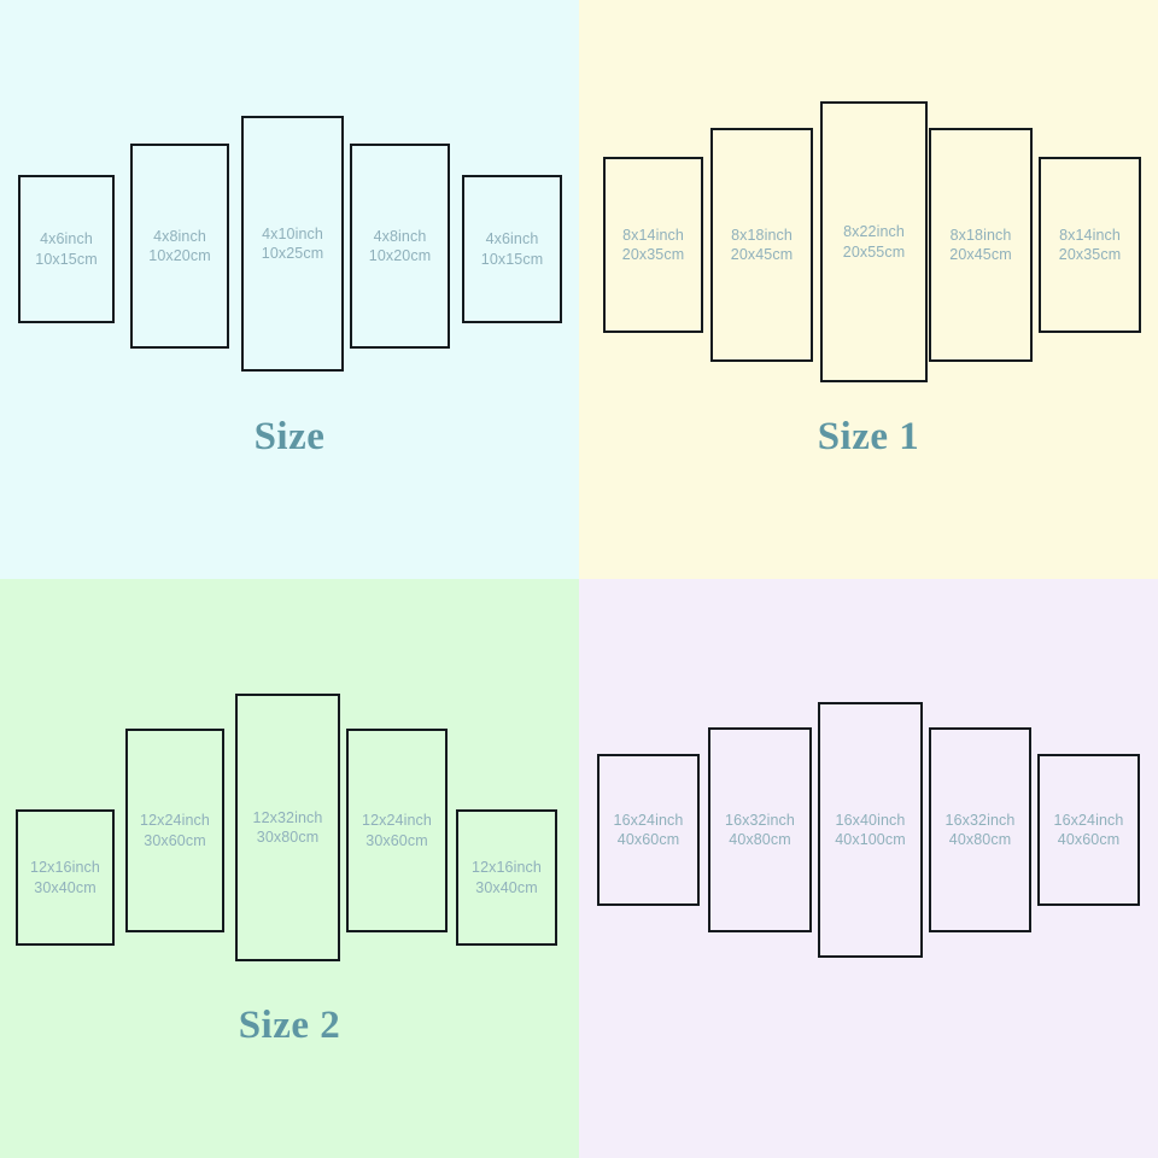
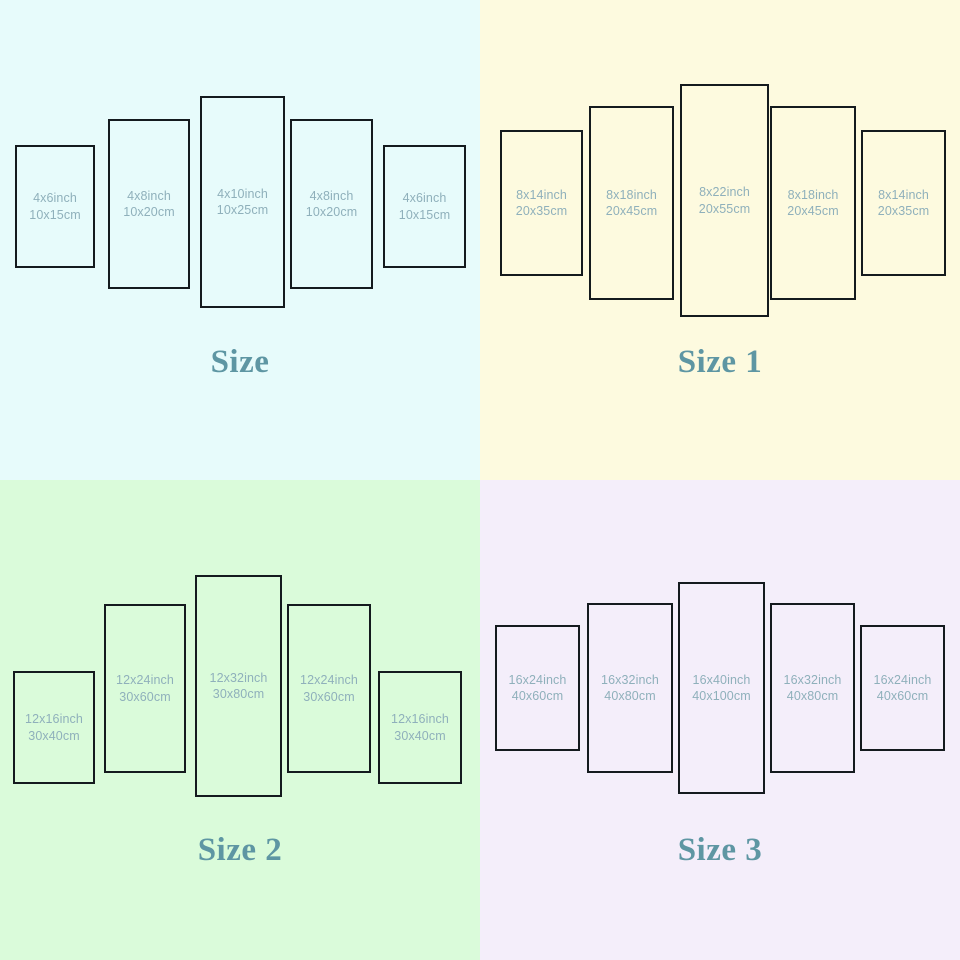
  4x6inch
  10x15cm
  4x8inch
  10x20cm
  4x10inch
  10x25cm
  4x8inch
  10x20cm
  4x6inch
  10x15cm
  Size
  8x14inch
  20x35cm
  8x18inch
  20x45cm
  8x22inch
  20x55cm
  8x18inch
  20x45cm
  8x14inch
  20x35cm
  Size 1
  12x16inch
  30x40cm
  12x24inch
  30x60cm
  12x32inch
  30x80cm
  12x24inch
  30x60cm
  12x16inch
  30x40cm
  Size 2
  16x24inch
  40x60cm
  16x32inch
  40x80cm
  16x40inch
  40x100cm
  16x32inch
  40x80cm
  16x24inch
  40x60cm
+ Size 3
